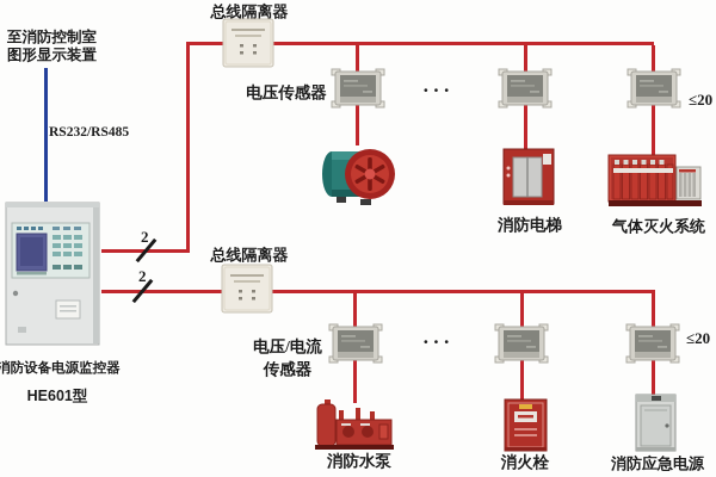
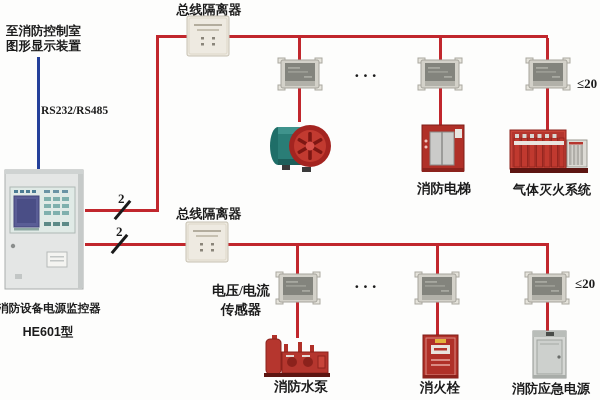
  至消防控制室
  图形显示装置
  RS232/RS485
  2
  2
  总线隔离器
- 电压传感器
  ···
  ≤20
  总线隔离器
  电压/电流
  传感器
  ···
  ≤20
  消防电梯
  气体灭火系统
  消防水泵
  消火栓
  消防应急电源
  消防设备电源监控器
  HE601型
